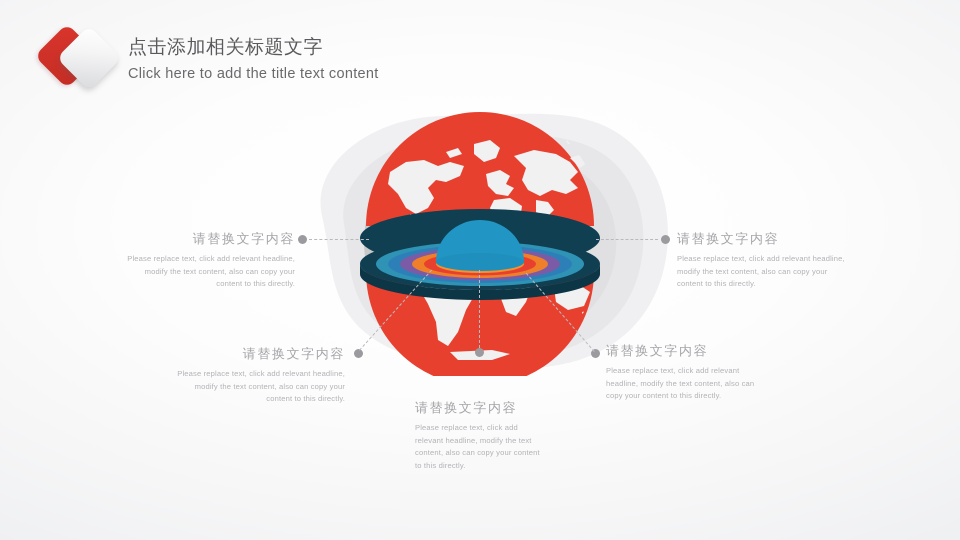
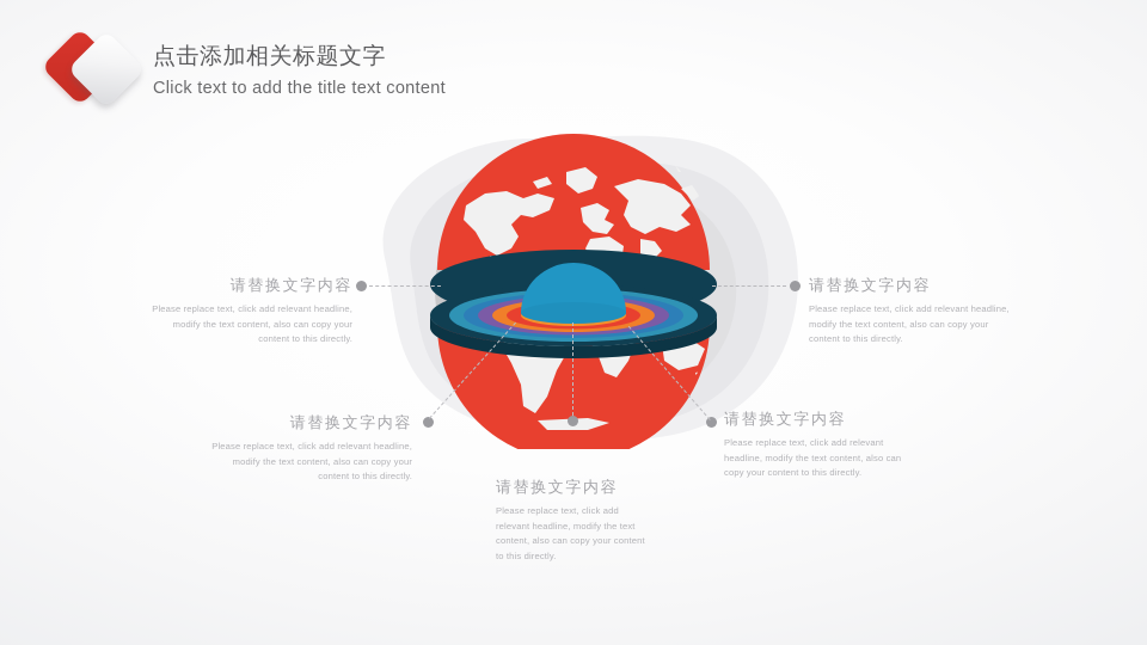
  点击添加相关标题文字
- Click here to add the title text content
+ Click text to add the title text content
  请替换文字内容
  Please replace text, click add relevant headline, modify the text content, also can copy your content to this directly.
  请替换文字内容
  Please replace text, click add relevant headline, modify the text content, also can copy your content to this directly.
  请替换文字内容
  Please replace text, click add relevant headline, modify the text content, also can copy your content to this directly.
  请替换文字内容
  Please replace text, click add relevant headline, modify the text content, also can copy your content to this directly.
  请替换文字内容
  Please replace text, click add relevant headline, modify the text content, also can copy your content to this directly.
